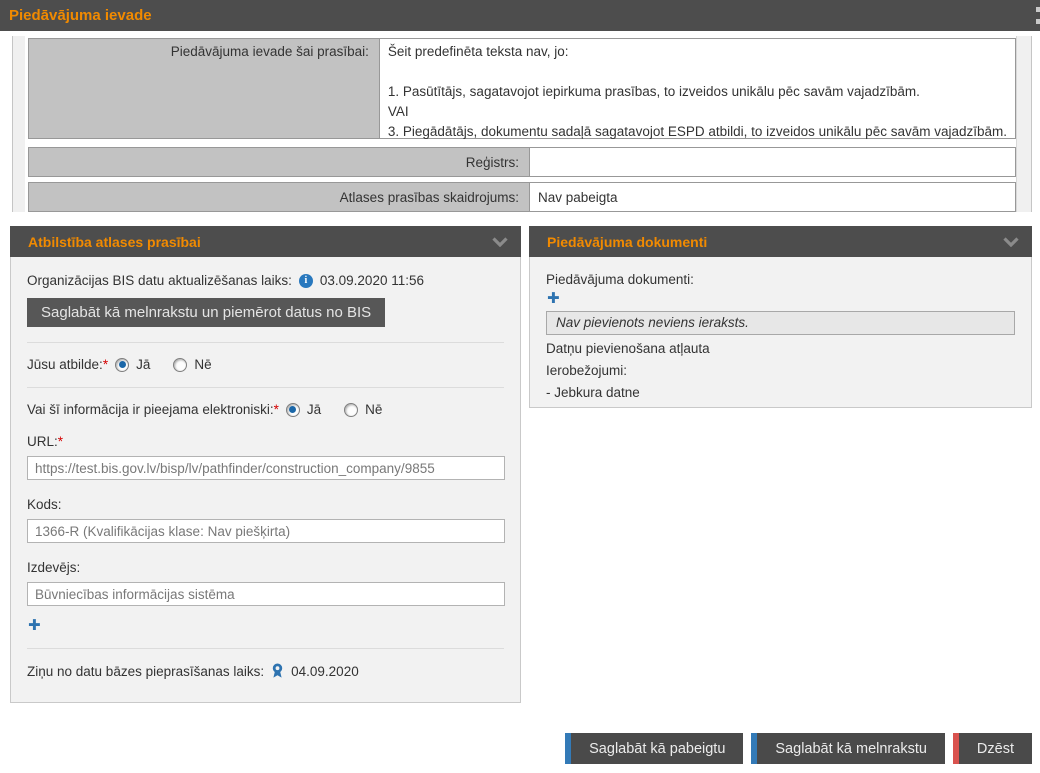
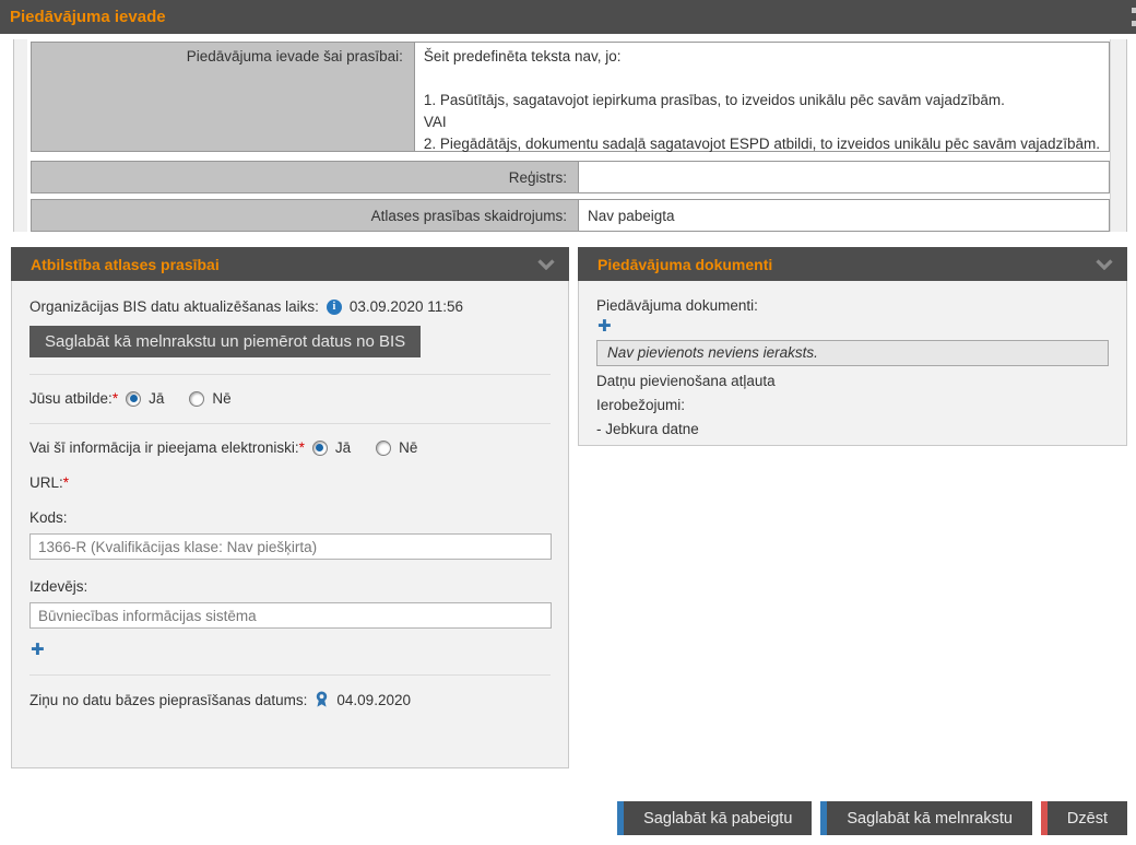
  Piedāvājuma ievade
  Piedāvājuma ievade šai prasībai:
  Šeit predefinēta teksta nav, jo:
  1. Pasūtītājs, sagatavojot iepirkuma prasības, to izveidos unikālu pēc savām vajadzībām.
  VAI
- 3. Piegādātājs, dokumentu sadaļā sagatavojot ESPD atbildi, to izveidos unikālu pēc savām vajadzībām.
+ 2. Piegādātājs, dokumentu sadaļā sagatavojot ESPD atbildi, to izveidos unikālu pēc savām vajadzībām.
  Reģistrs:
  Atlases prasības skaidrojums:
  Nav pabeigta
  Atbilstība atlases prasībai
  Organizācijas BIS datu aktualizēšanas laiks:
  i
  03.09.2020 11:56
  Saglabāt kā melnrakstu un piemērot datus no BIS
  Jūsu atbilde:*
  Jā
  Nē
  Vai šī informācija ir pieejama elektroniski:*
  Jā
  Nē
  URL:*
- https://test.bis.gov.lv/bisp/lv/pathfinder/construction_company/9855
  Kods:
  1366-R (Kvalifikācijas klase: Nav piešķirta)
  Izdevējs:
  Būvniecības informācijas sistēma
  ✚
- Ziņu no datu bāzes pieprasīšanas laiks:
+ Ziņu no datu bāzes pieprasīšanas datums:
  04.09.2020
  Piedāvājuma dokumenti
  Piedāvājuma dokumenti:
  ✚
  Nav pievienots neviens ieraksts.
  Datņu pievienošana atļauta
  Ierobežojumi:
  - Jebkura datne
  Saglabāt kā pabeigtu
  Saglabāt kā melnrakstu
  Dzēst
